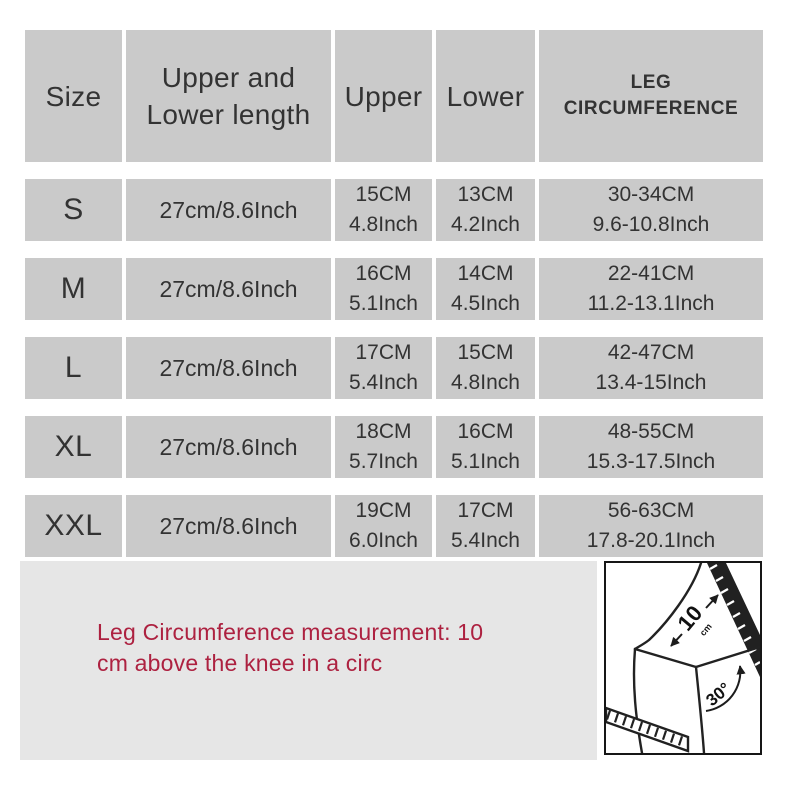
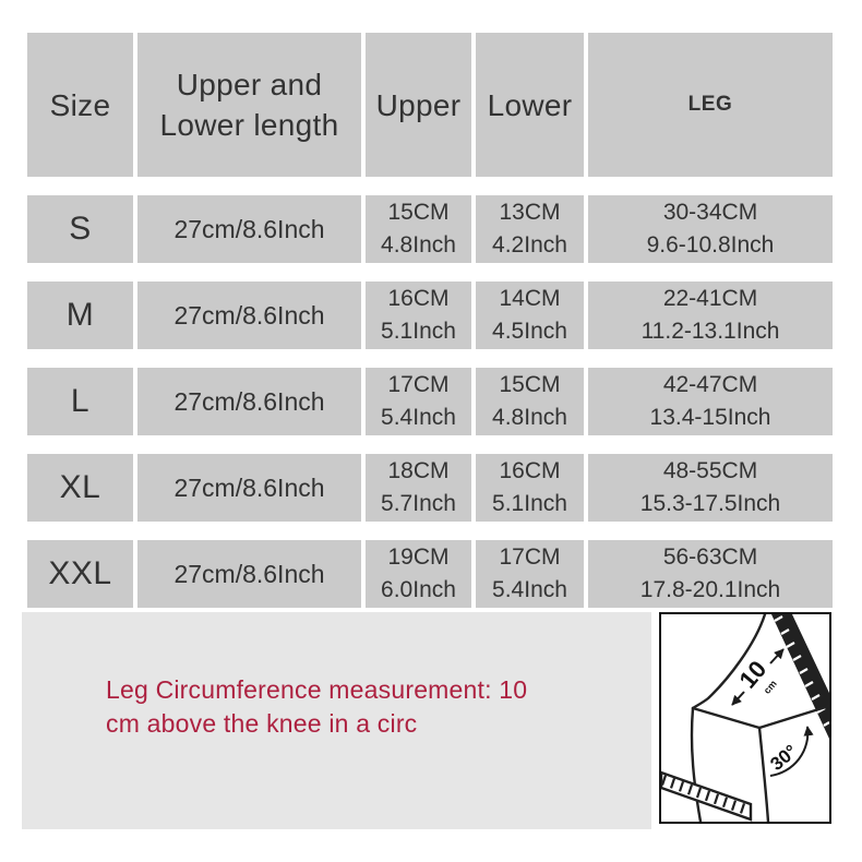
  Size
  Upper and
  Lower length
  Upper
  Lower
  LEG
- CIRCUMFERENCE
  S
  27cm/8.6Inch
  15CM
  4.8Inch
  13CM
  4.2Inch
  30-34CM
  9.6-10.8Inch
  M
  27cm/8.6Inch
  16CM
  5.1Inch
  14CM
  4.5Inch
  22-41CM
  11.2-13.1Inch
  L
  27cm/8.6Inch
  17CM
  5.4Inch
  15CM
  4.8Inch
  42-47CM
  13.4-15Inch
  XL
  27cm/8.6Inch
  18CM
  5.7Inch
  16CM
  5.1Inch
  48-55CM
  15.3-17.5Inch
  XXL
  27cm/8.6Inch
  19CM
  6.0Inch
  17CM
  5.4Inch
  56-63CM
  17.8-20.1Inch
  Leg Circumference measurement: 10
  cm above the knee in a circ
